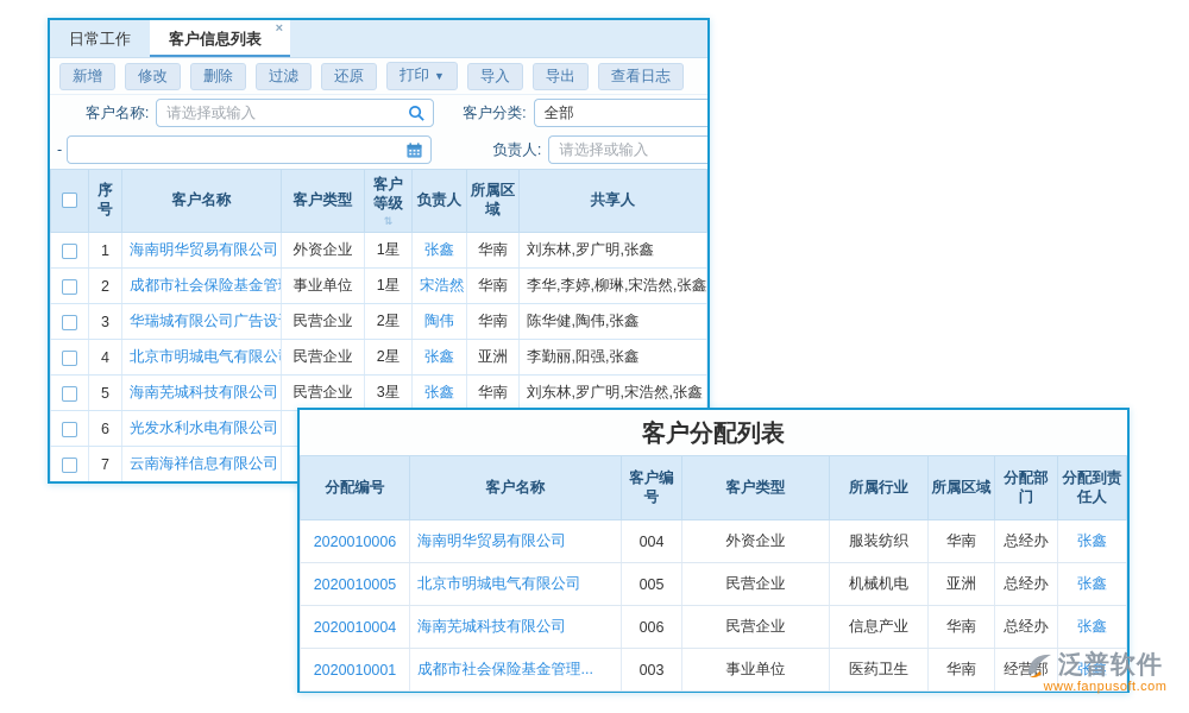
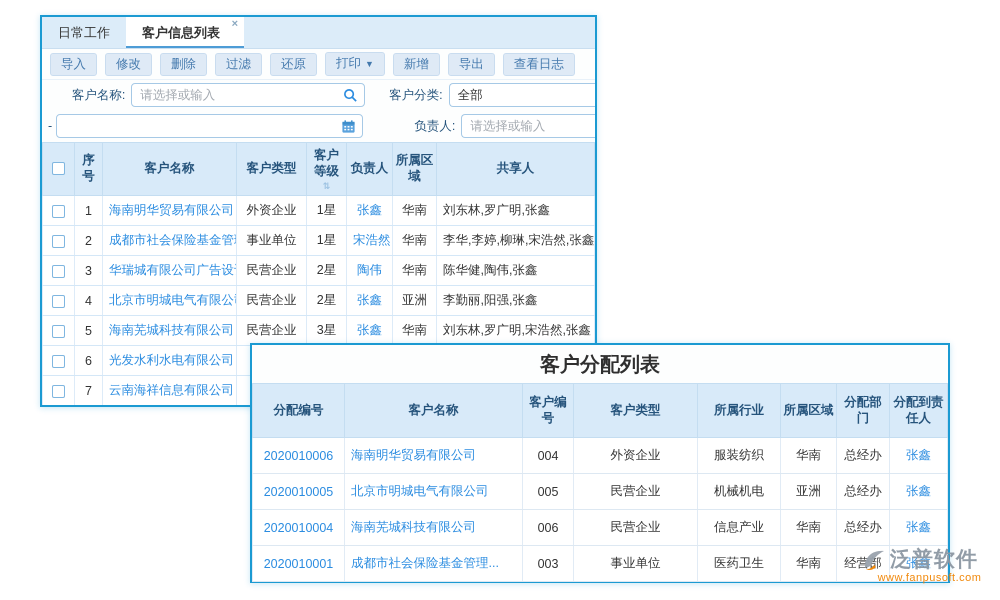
  日常工作
  客户信息列表
  ×
- 新增
+ 导入
  修改
  删除
  过滤
  还原
  打印 ▼
- 导入
+ 新增
  导出
  查看日志
  客户名称:
  请选择或输入
  客户分类:
  全部
  -
  负责人:
  请选择或输入
  	序号	客户名称	客户类型	客户等级⇅	负责人	所属区域	共享人
  	1	海南明华贸易有限公司	外资企业	1星	张鑫	华南	刘东林,罗广明,张鑫
  	2	成都市社会保险基金管	事业单位	1星	宋浩然	华南	李华,李婷,柳琳,宋浩然,张鑫
  	3	华瑞城有限公司广告设	民营企业	2星	陶伟	华南	陈华健,陶伟,张鑫
  	4	北京市明城电气有限公	民营企业	2星	张鑫	亚洲	李勤丽,阳强,张鑫
  	5	海南芜城科技有限公司	民营企业	3星	张鑫	华南	刘东林,罗广明,宋浩然,张鑫
  	6	光发水利水电有限公司
  	7	云南海祥信息有限公司
  客户分配列表
  分配编号	客户名称	客户编号	客户类型	所属行业	所属区域	分配部门	分配到责任人
  2020010006	海南明华贸易有限公司	004	外资企业	服装纺织	华南	总经办	张鑫
  2020010005	北京市明城电气有限公司	005	民营企业	机械机电	亚洲	总经办	张鑫
  2020010004	海南芜城科技有限公司	006	民营企业	信息产业	华南	总经办	张鑫
  2020010001	成都市社会保险基金管理...	003	事业单位	医药卫生		华南	经营部	张鑫
  泛普软件
  www.fanpusoft.com
